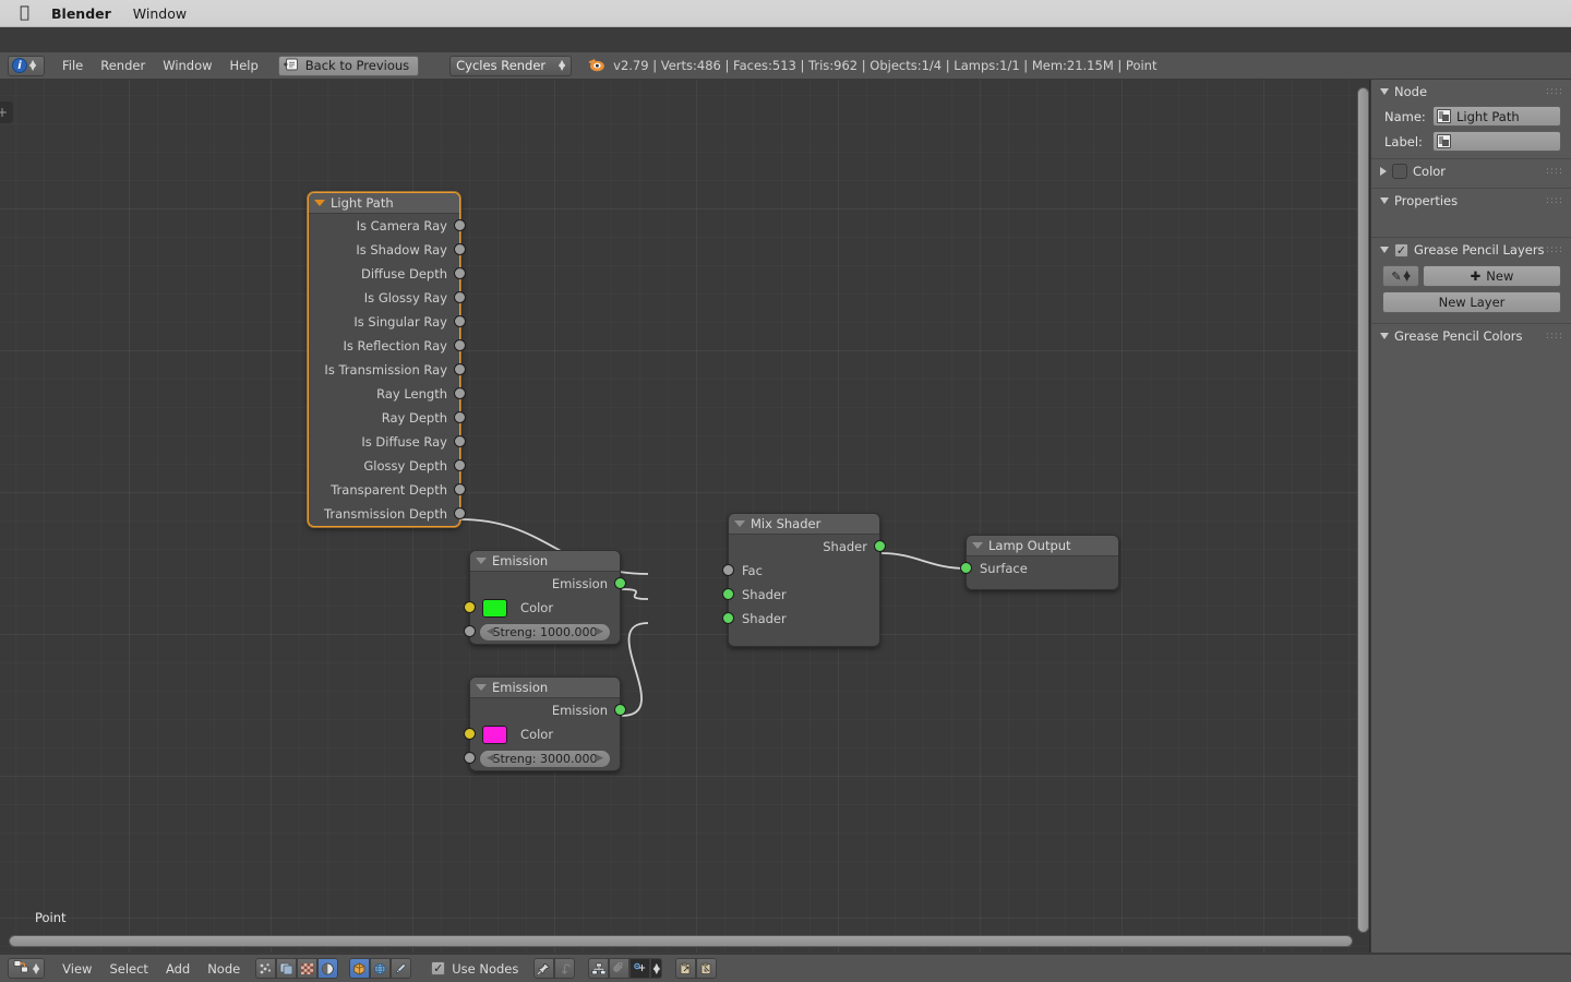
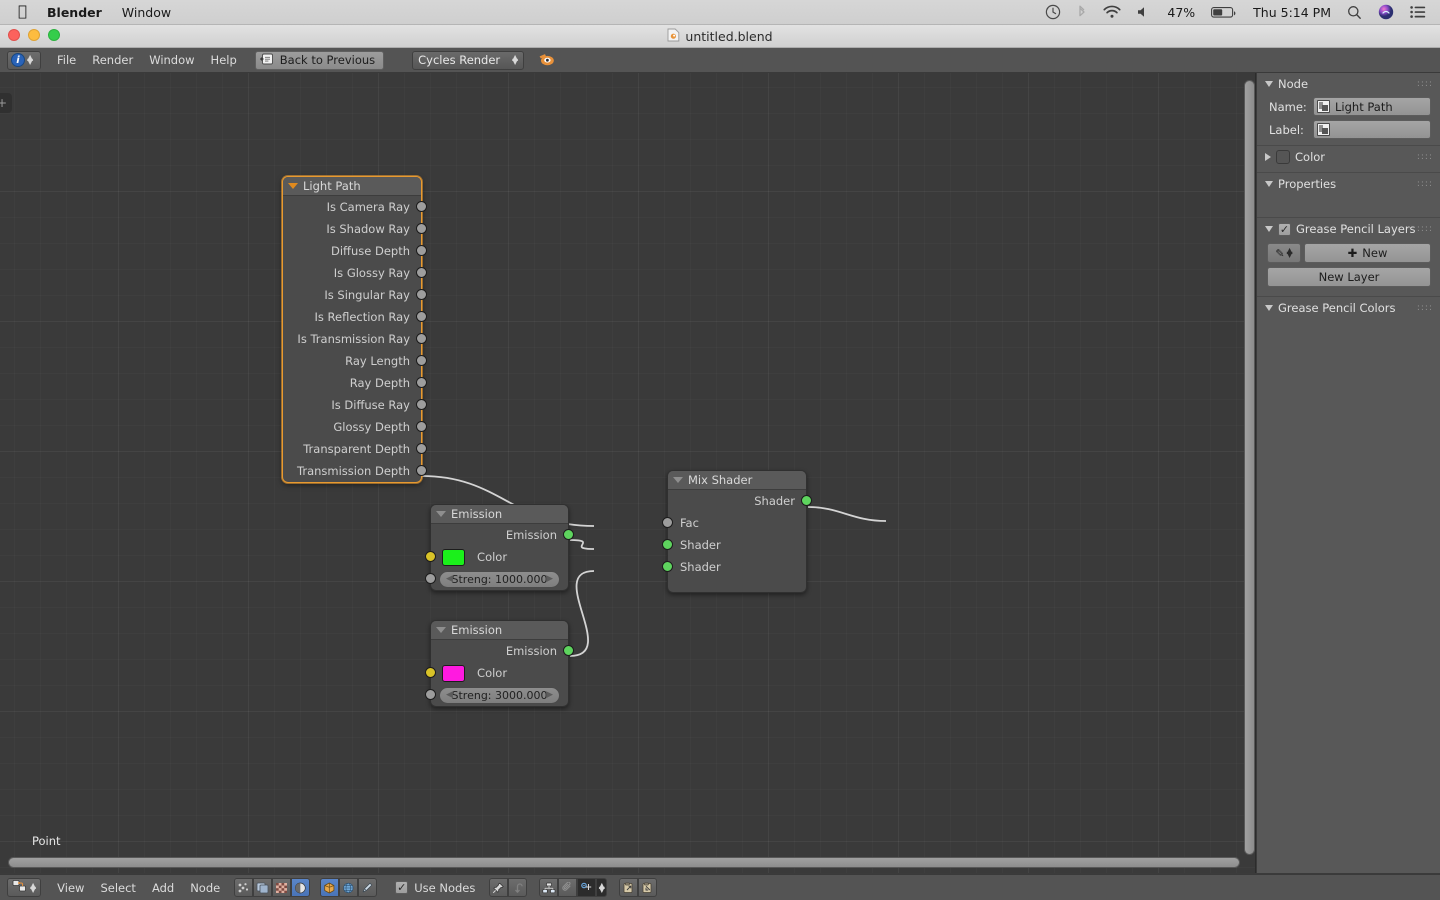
  
  Blender
  Window
+ 47%
+ Thu 5:14 PM
+ untitled.blend
  i
  ▲
  ▼
  File
  Render
  Window
  Help
  Back to Previous
  Cycles Render
  ▲
  ▼
- v2.79 | Verts:486 | Faces:513 | Tris:962 | Objects:1/4 | Lamps:1/1 | Mem:21.15M | Point
  +
  Light Path
  Is Camera Ray
  Is Shadow Ray
  Diffuse Depth
  Is Glossy Ray
  Is Singular Ray
  Is Reflection Ray
  Is Transmission Ray
  Ray Length
  Ray Depth
  Is Diffuse Ray
  Glossy Depth
  Transparent Depth
  Transmission Depth
  Emission
  Emission
  Color
  ◀
  Streng: 1000.000
  ▶
  Emission
  Emission
  Color
  ◀
  Streng: 3000.000
  ▶
  Mix Shader
  Shader
  Fac
  Shader
  Shader
- Lamp Output
- Surface
  Point
  Node
  ::::
  Name:
  Light Path
  Label:
  Color
  ::::
  Properties
  ::::
  ✓
  Grease Pencil Layers
  ::::
  ✎
  ▲
  ▼
  ✚
  New
  New Layer
  Grease Pencil Colors
  ::::
  ▲
  ▼
  View
  Select
  Add
  Node
  ✓
  Use Nodes
  ▲
  ▼
